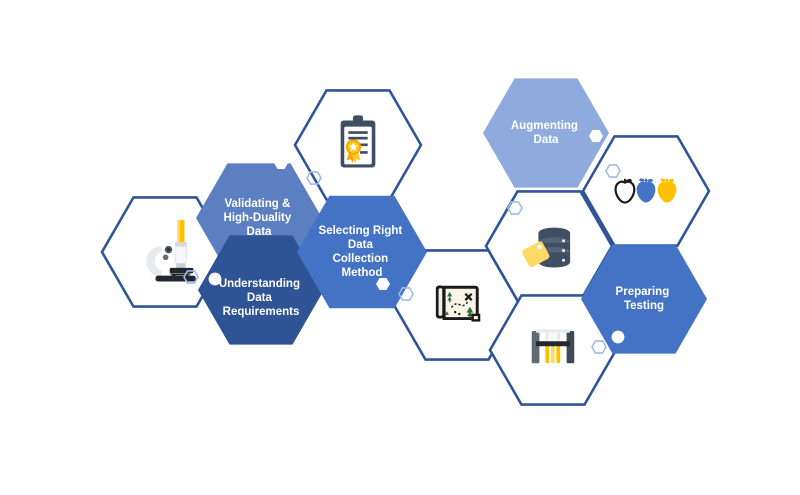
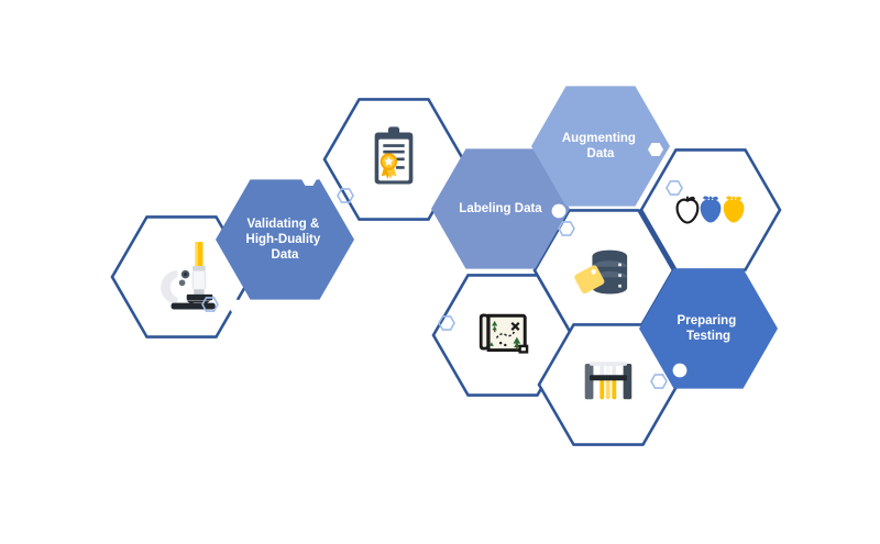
+ Labeling Data
  Augmenting Data
  Validating & High-Duality Data
- Understanding Data Requirements
- Selecting Right Data Collection Method
  Preparing Testing
